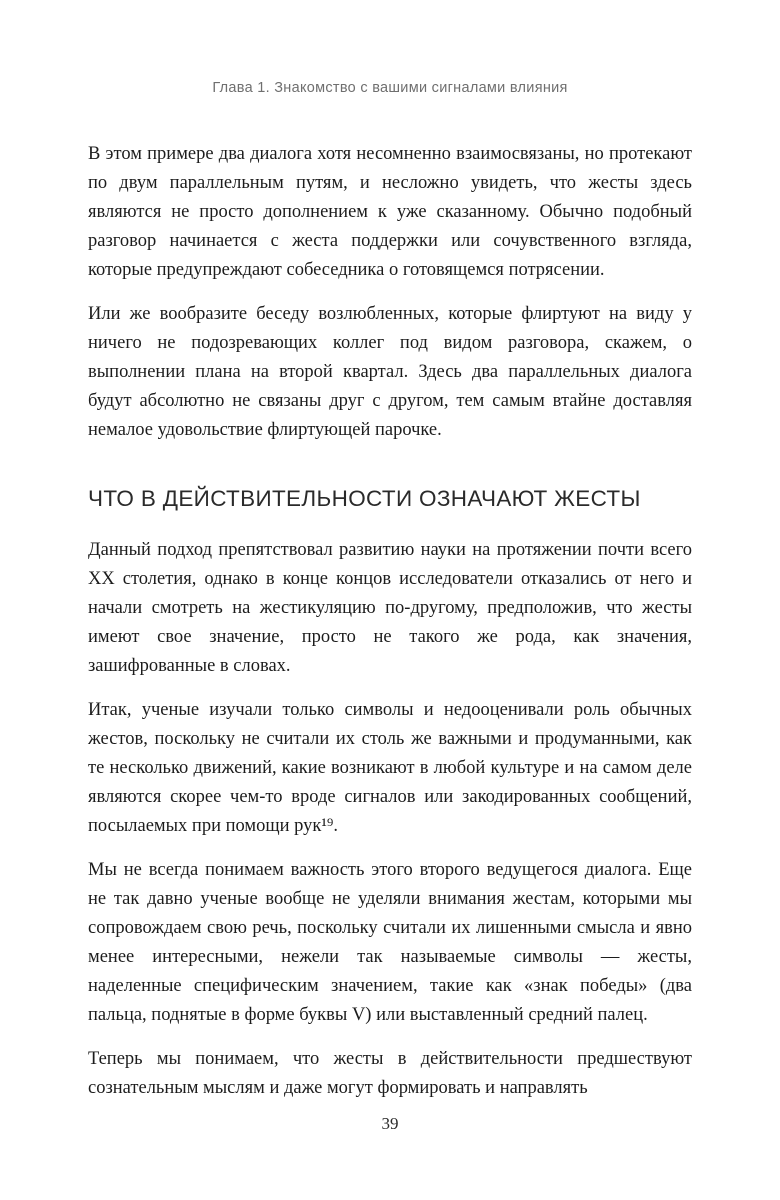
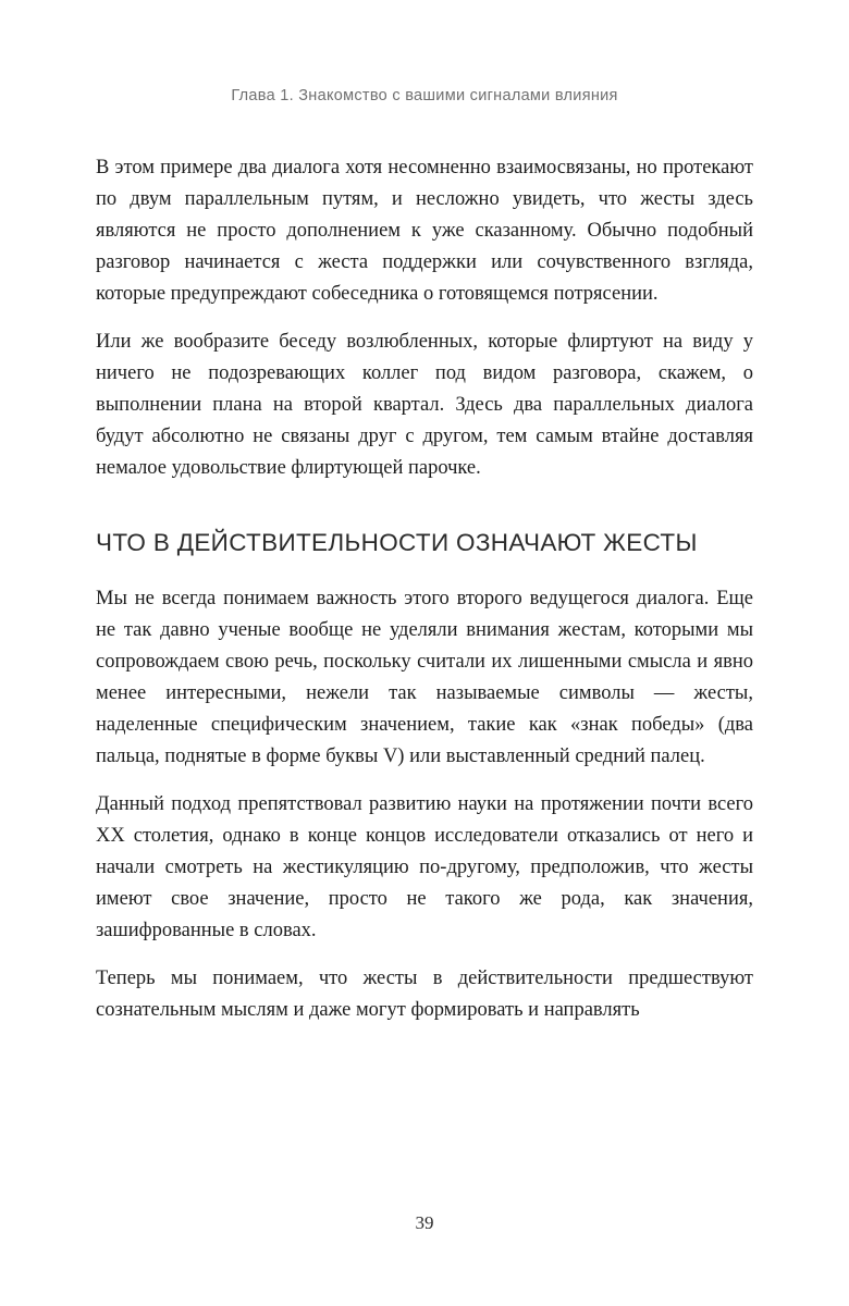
  Глава 1. Знакомство с вашими сигналами влияния
  В этом примере два диалога хотя несомненно взаимосвязаны, но протекают по двум параллельным путям, и несложно увидеть, что жесты здесь являются не просто дополнением к уже сказанному. Обычно подобный разговор начинается с жеста поддержки или сочувственного взгляда, которые предупреждают собеседника о готовящемся потрясении.
  Или же вообразите беседу возлюбленных, которые флиртуют на виду у ничего не подозревающих коллег под видом разговора, скажем, о выполнении плана на второй квартал. Здесь два параллельных диалога будут абсолютно не связаны друг с другом, тем самым втайне доставляя немалое удовольствие флиртующей парочке.
  ЧТО В ДЕЙСТВИТЕЛЬНОСТИ ОЗНАЧАЮТ ЖЕСТЫ
- Данный подход препятствовал развитию науки на протяжении почти всего XX столетия, однако в конце концов исследователи отказались от него и начали смотреть на жестикуляцию по-другому, предположив, что жесты имеют свое значение, просто не такого же рода, как значения, зашифрованные в словах.
+ Мы не всегда понимаем важность этого второго ведущегося диалога. Еще не так давно ученые вообще не уделяли внимания жестам, которыми мы сопровождаем свою речь, поскольку считали их лишенными смысла и явно менее интересными, нежели так называемые символы — жесты, наделенные специфическим значением, такие как «знак победы» (два пальца, поднятые в форме буквы V) или выставленный средний палец.
- Итак, ученые изучали только символы и недооценивали роль обычных жестов, поскольку не считали их столь же важными и продуманными, как те несколько движений, какие возникают в любой культуре и на самом деле являются скорее чем-то вроде сигналов или закодированных сообщений, посылаемых при помощи рук¹⁹.
- Мы не всегда понимаем важность этого второго ведущегося диалога. Еще не так давно ученые вообще не уделяли внимания жестам, которыми мы сопровождаем свою речь, поскольку считали их лишенными смысла и явно менее интересными, нежели так называемые символы — жесты, наделенные специфическим значением, такие как «знак победы» (два пальца, поднятые в форме буквы V) или выставленный средний палец.
+ Данный подход препятствовал развитию науки на протяжении почти всего XX столетия, однако в конце концов исследователи отказались от него и начали смотреть на жестикуляцию по-другому, предположив, что жесты имеют свое значение, просто не такого же рода, как значения, зашифрованные в словах.
  Теперь мы понимаем, что жесты в действительности предшествуют сознательным мыслям и даже могут формировать и направлять
  39
